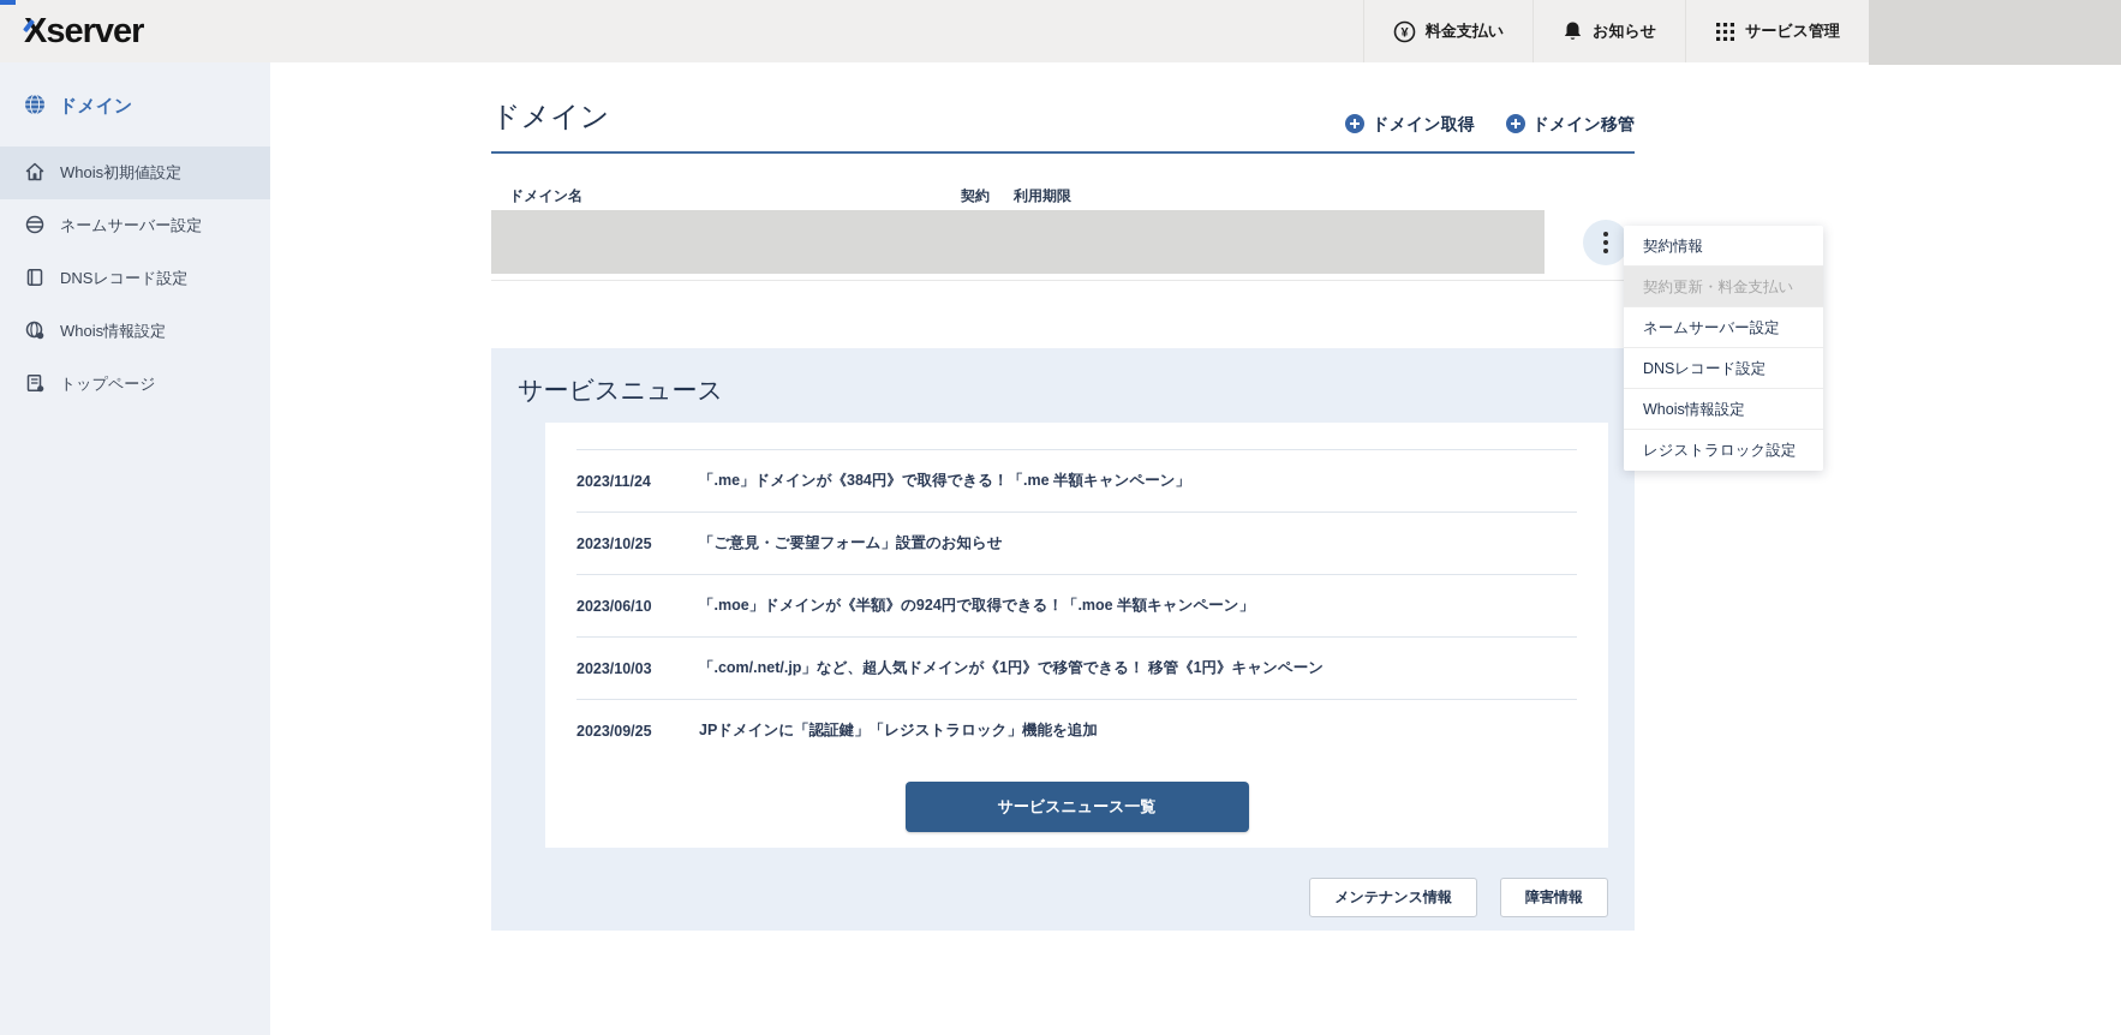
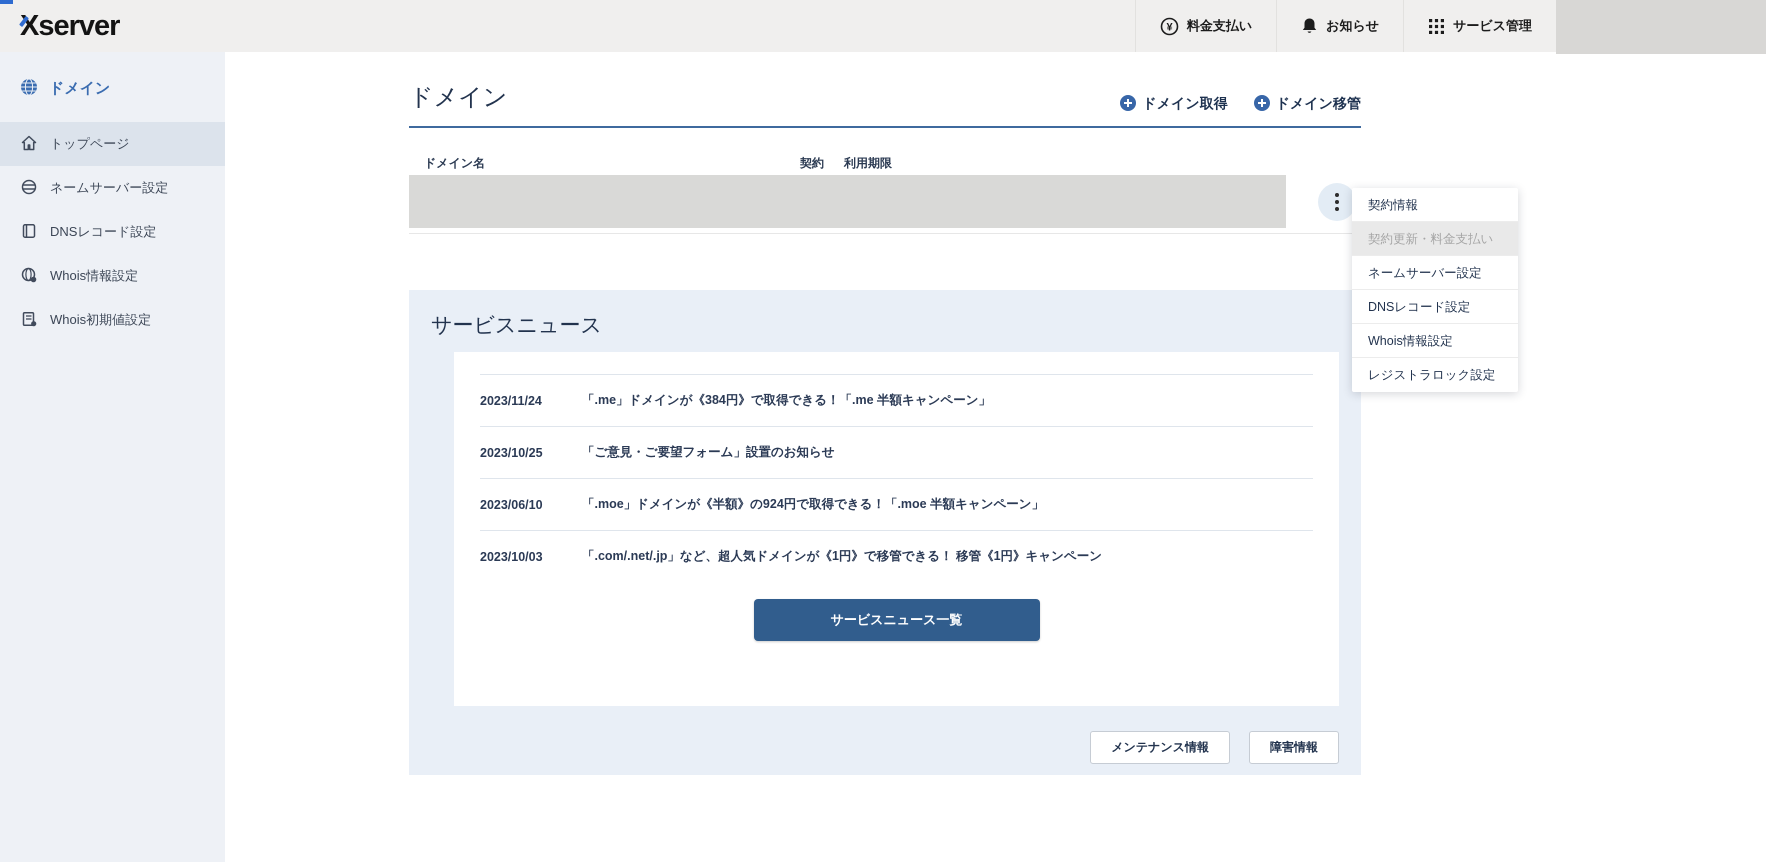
  Xserver
  ¥
  料金支払い
  お知らせ
  サービス管理
  ドメイン
- Whois初期値設定
+ トップページ
  ネームサーバー設定
  DNSレコード設定
  Whois情報設定
- トップページ
+ Whois初期値設定
  ドメイン
  ドメイン取得
  ドメイン移管
  ドメイン名
  契約
  利用期限
  サービスニュース
  2023/11/24
  「.me」ドメインが《384円》で取得できる！「.me 半額キャンペーン」
  2023/10/25
  「ご意見・ご要望フォーム」設置のお知らせ
  2023/06/10
  「.moe」ドメインが《半額》の924円で取得できる！「.moe 半額キャンペーン」
  2023/10/03
  「.com/.net/.jp」など、超人気ドメインが《1円》で移管できる！ 移管《1円》キャンペーン
- 2023/09/25
- JPドメインに「認証鍵」「レジストラロック」機能を追加
  サービスニュース一覧
  メンテナンス情報
  障害情報
  契約情報
  契約更新・料金支払い
  ネームサーバー設定
  DNSレコード設定
  Whois情報設定
  レジストラロック設定
